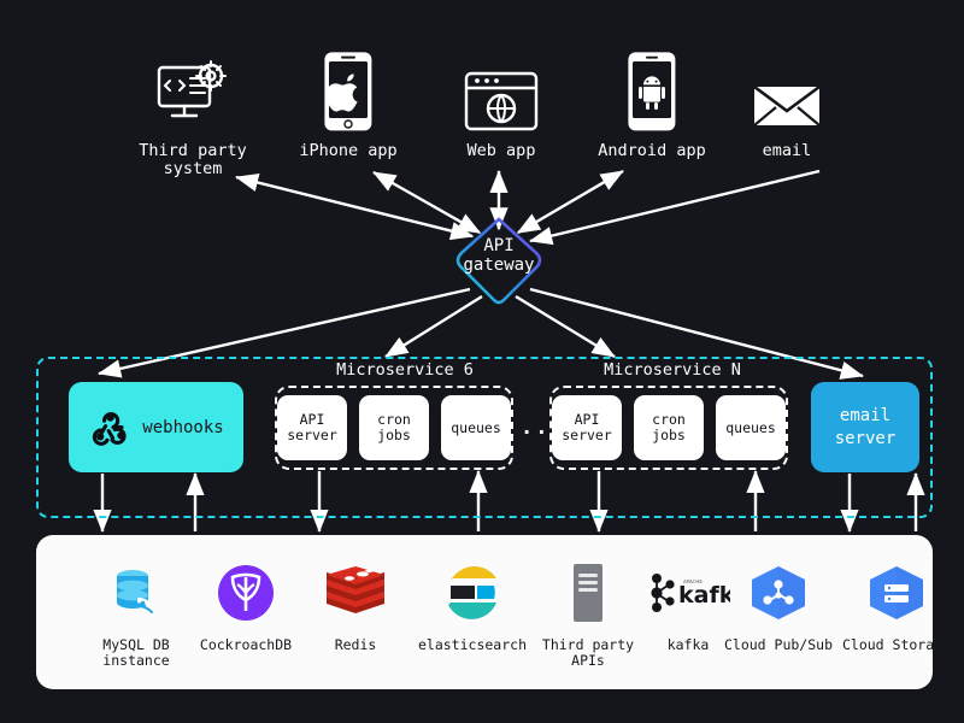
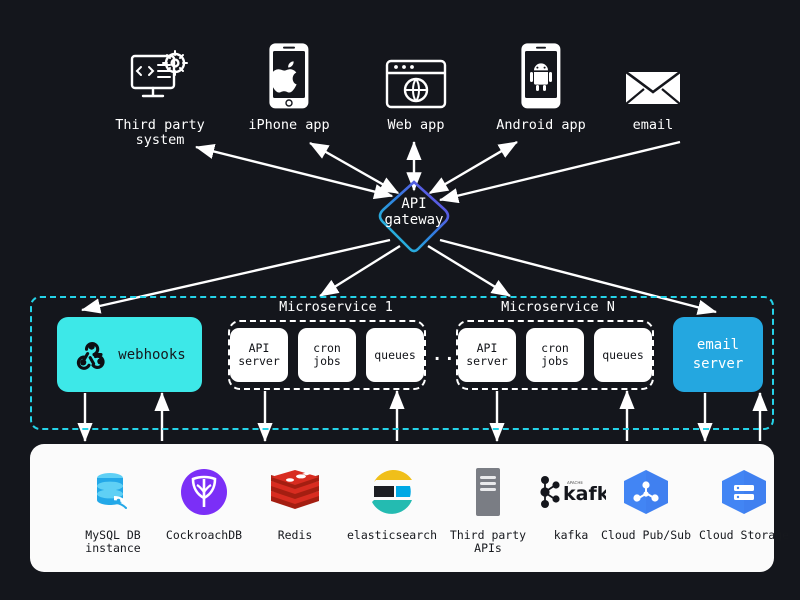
  Third party
  system
  iPhone app
  Web app
  Android app
  email
  API
  gateway
- Microservice 6
+ Microservice 1
  API
  server
  cron
  jobs
  queues
  Microservice N
  API
  server
  cron
  jobs
  queues
  webhooks
  email
  server
  MySQL DB
  instance
  CockroachDB
  Redis
  elasticsearch
  Third party
  APIs
  kafk
  kafka
  Cloud Pub/Sub
  Cloud Storage
